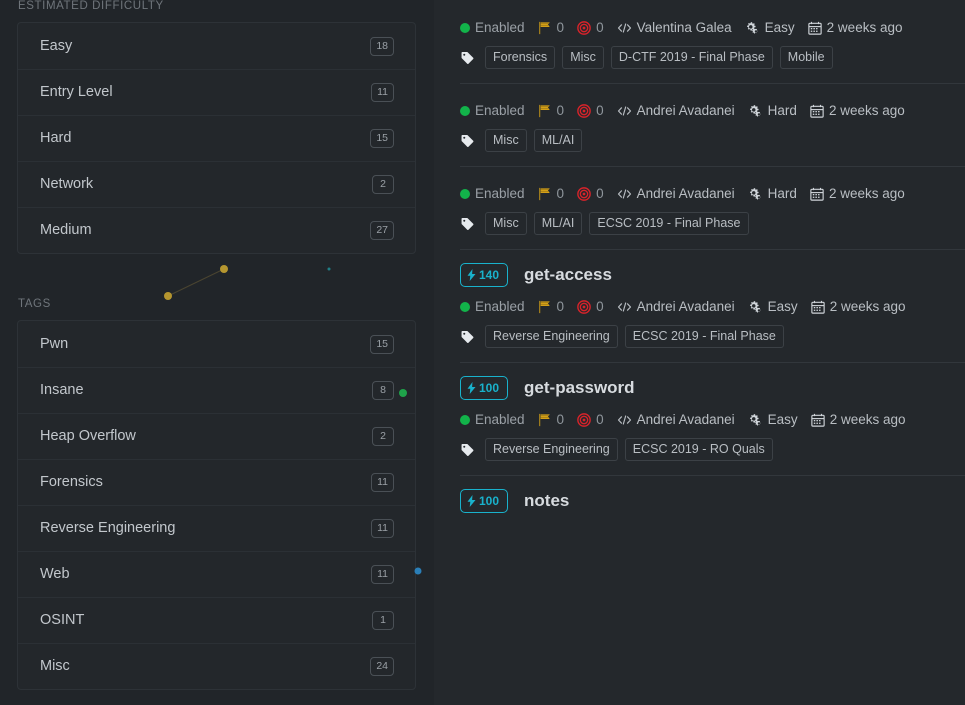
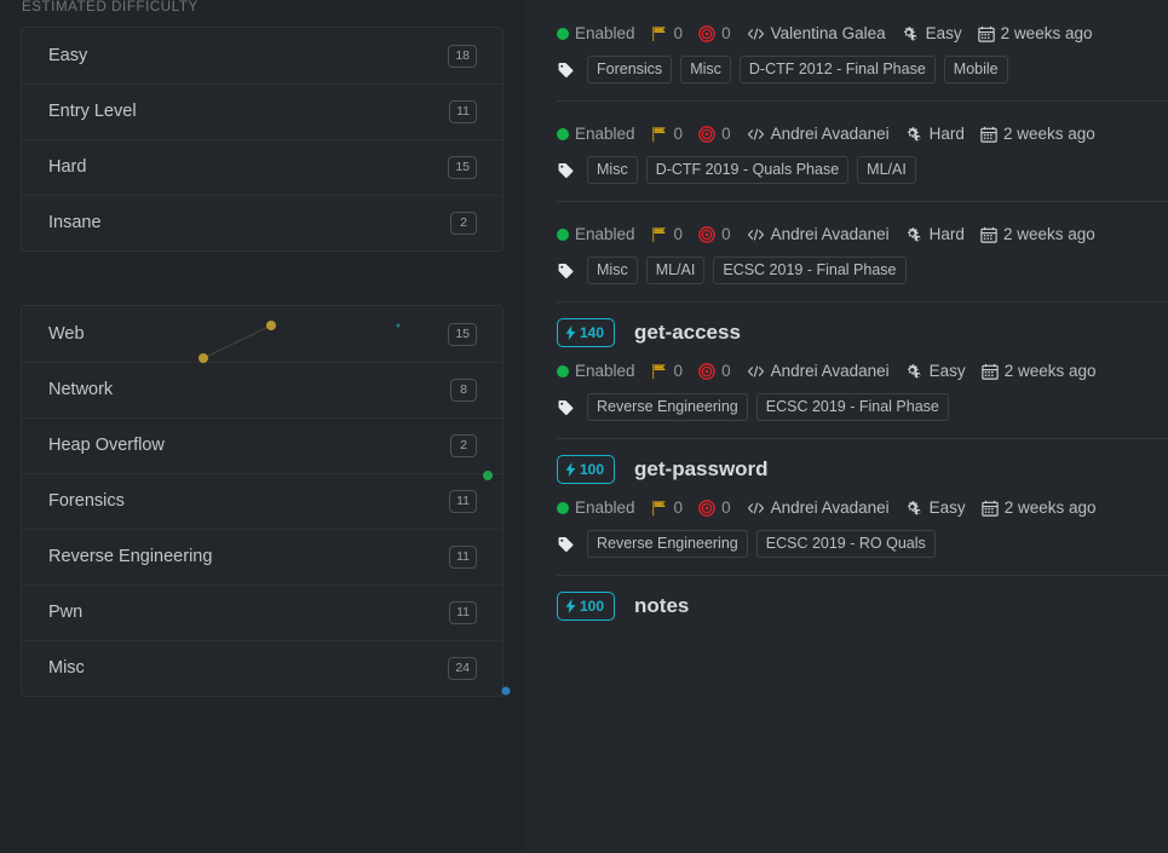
  ESTIMATED DIFFICULTY
  Easy
  18
  Entry Level
  11
  Hard
  15
- Network
+ Insane
  2
- Medium
- 27
- TAGS
- Pwn
+ Web
  15
- Insane
+ Network
  8
  Heap Overflow
  2
  Forensics
  11
  Reverse Engineering
  11
- Web
+ Pwn
  11
- OSINT
- 1
  Misc
  24
  Enabled
  0
  0
  Valentina Galea
  Easy
  2 weeks ago
  Forensics
  Misc
- D-CTF 2019 - Final Phase
+ D-CTF 2012 - Final Phase
  Mobile
  Enabled
  0
  0
  Andrei Avadanei
  Hard
  2 weeks ago
  Misc
+ D-CTF 2019 - Quals Phase
  ML/AI
  Enabled
  0
  0
  Andrei Avadanei
  Hard
  2 weeks ago
  Misc
  ML/AI
  ECSC 2019 - Final Phase
  140
  get-access
  Enabled
  0
  0
  Andrei Avadanei
  Easy
  2 weeks ago
  Reverse Engineering
  ECSC 2019 - Final Phase
  100
  get-password
  Enabled
  0
  0
  Andrei Avadanei
  Easy
  2 weeks ago
  Reverse Engineering
  ECSC 2019 - RO Quals
  100
  notes
